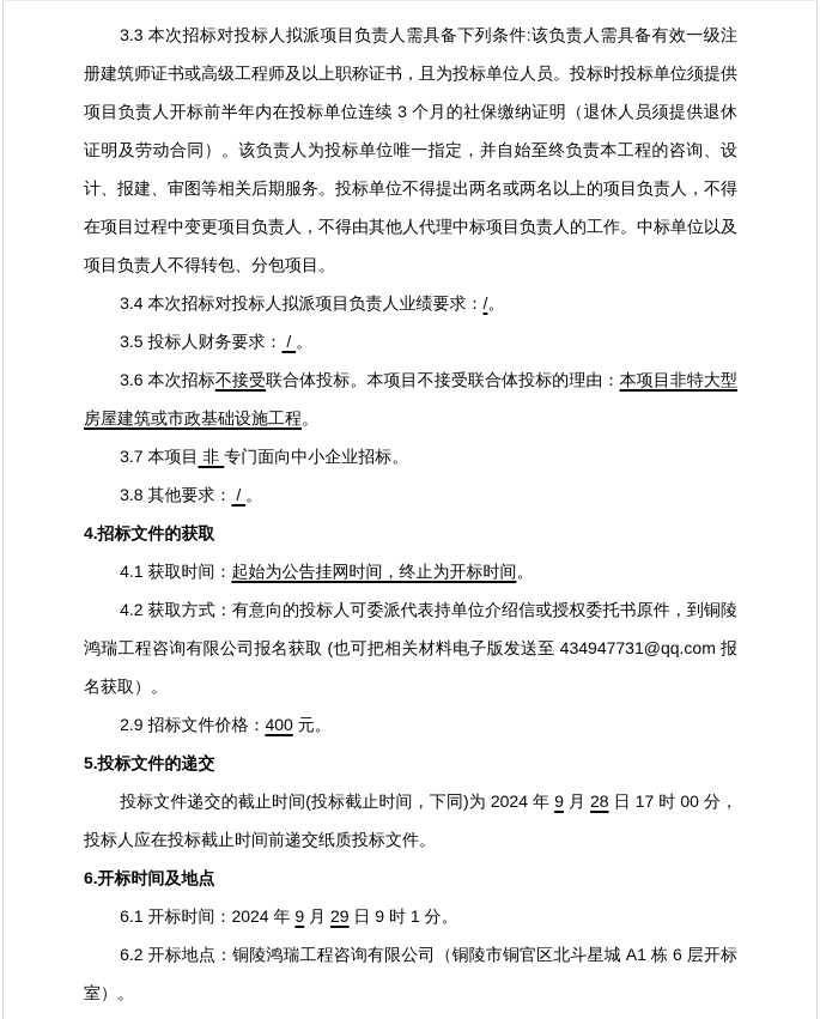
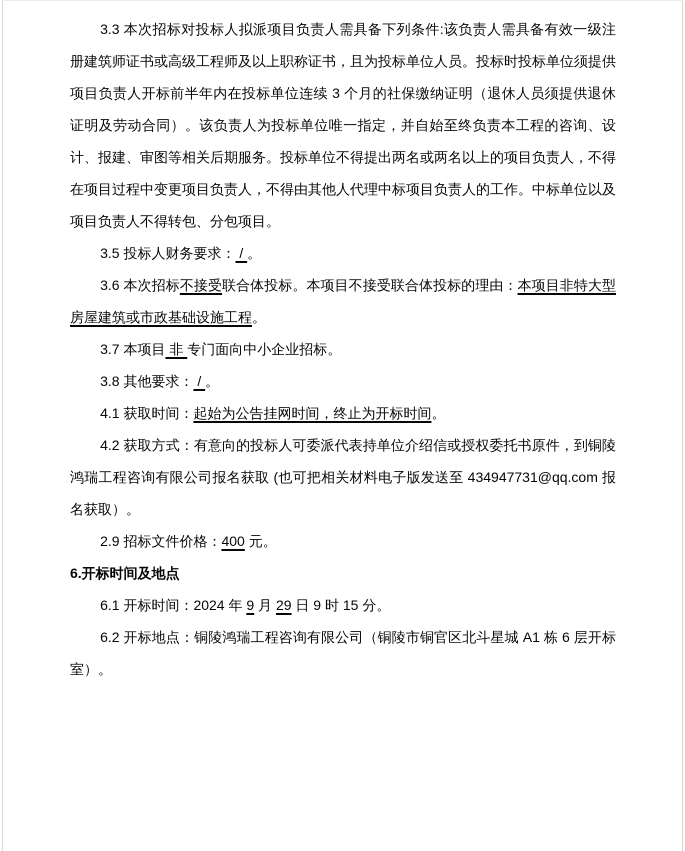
  3.3 本次招标对投标人拟派项目负责人需具备下列条件:该负责人需具备有效一级注册建筑师证书或高级工程师及以上职称证书，且为投标单位人员。投标时投标单位须提供项目负责人开标前半年内在投标单位连续 3 个月的社保缴纳证明（退休人员须提供退休证明及劳动合同）。该负责人为投标单位唯一指定，并自始至终负责本工程的咨询、设计、报建、审图等相关后期服务。投标单位不得提出两名或两名以上的项目负责人，不得在项目过程中变更项目负责人，不得由其他人代理中标项目负责人的工作。中标单位以及项目负责人不得转包、分包项目。
- 3.4 本次招标对投标人拟派项目负责人业绩要求：/。
  3.5 投标人财务要求： / 。
  3.6 本次招标不接受联合体投标。本项目不接受联合体投标的理由：本项目非特大型房屋建筑或市政基础设施工程。
  3.7 本项目 非 专门面向中小企业招标。
  3.8 其他要求： / 。
- 4.招标文件的获取
  4.1 获取时间：起始为公告挂网时间，终止为开标时间。
  4.2 获取方式：有意向的投标人可委派代表持单位介绍信或授权委托书原件，到铜陵鸿瑞工程咨询有限公司报名获取 (也可把相关材料电子版发送至 434947731@qq.com 报名获取）。
  2.9 招标文件价格：400 元。
- 5.投标文件的递交
- 投标文件递交的截止时间(投标截止时间，下同)为 2024 年 9 月 28 日 17 时 00 分，投标人应在投标截止时间前递交纸质投标文件。
  6.开标时间及地点
- 6.1 开标时间：2024 年 9 月 29 日 9 时 1 分。
+ 6.1 开标时间：2024 年 9 月 29 日 9 时 15 分。
  6.2 开标地点：铜陵鸿瑞工程咨询有限公司（铜陵市铜官区北斗星城 A1 栋 6 层开标室）。
